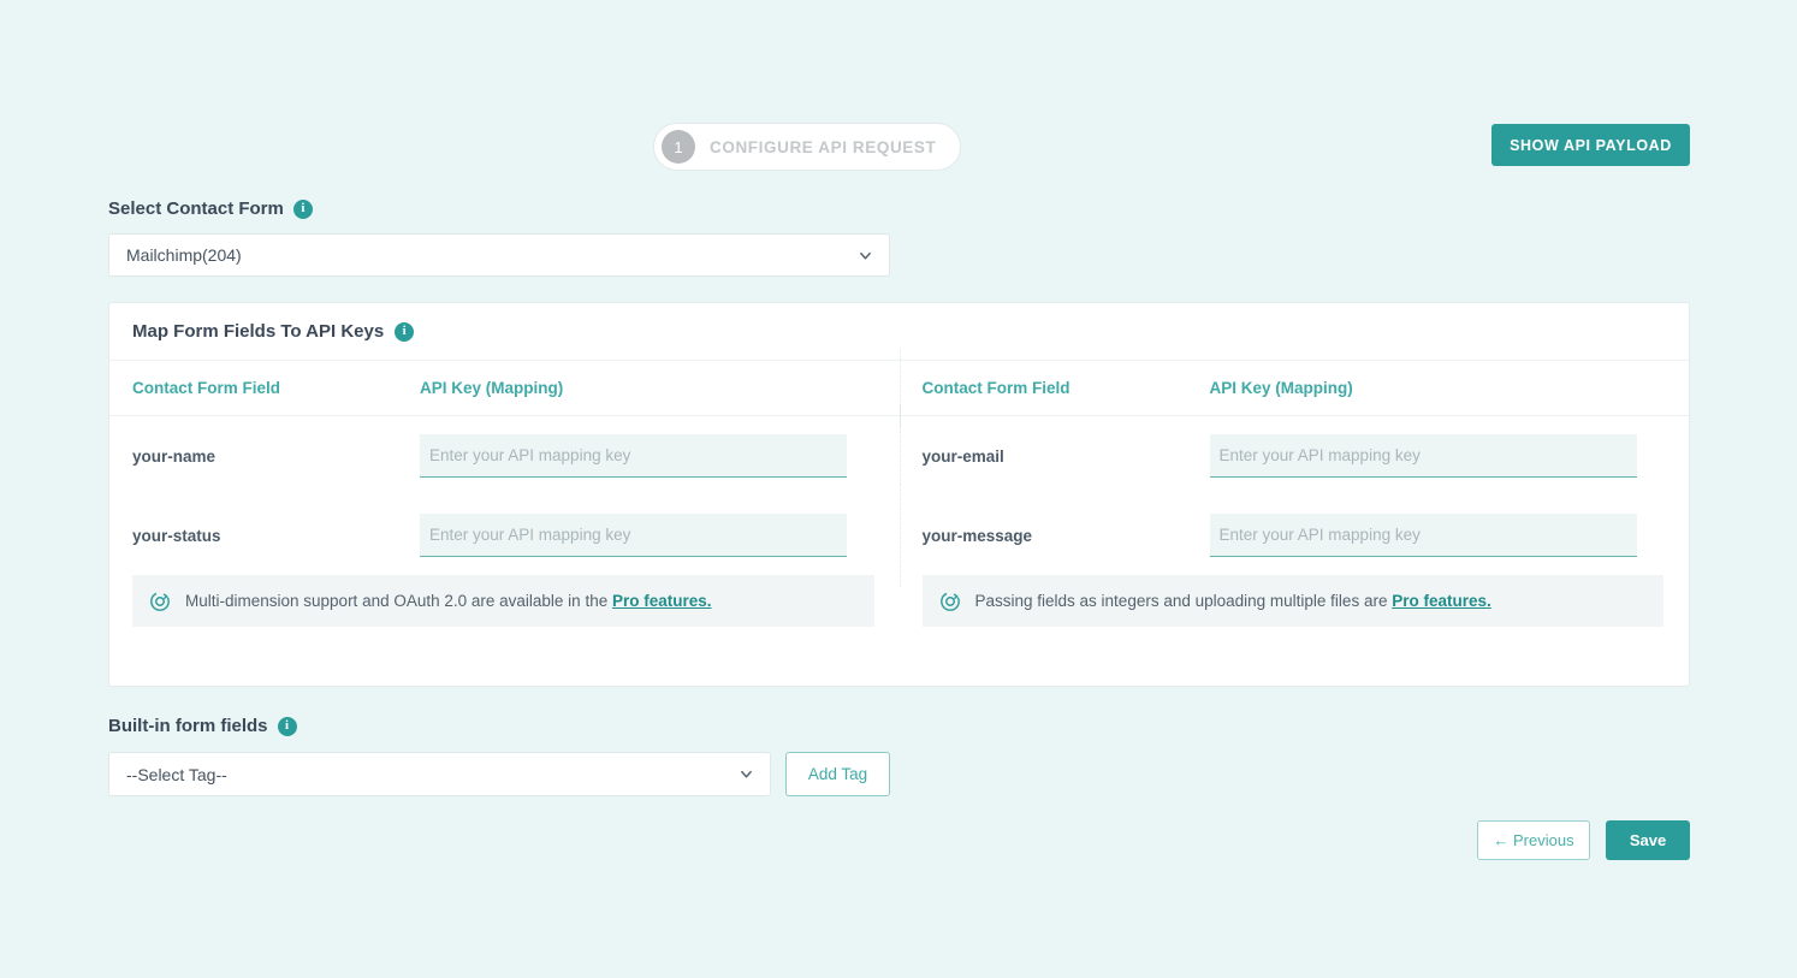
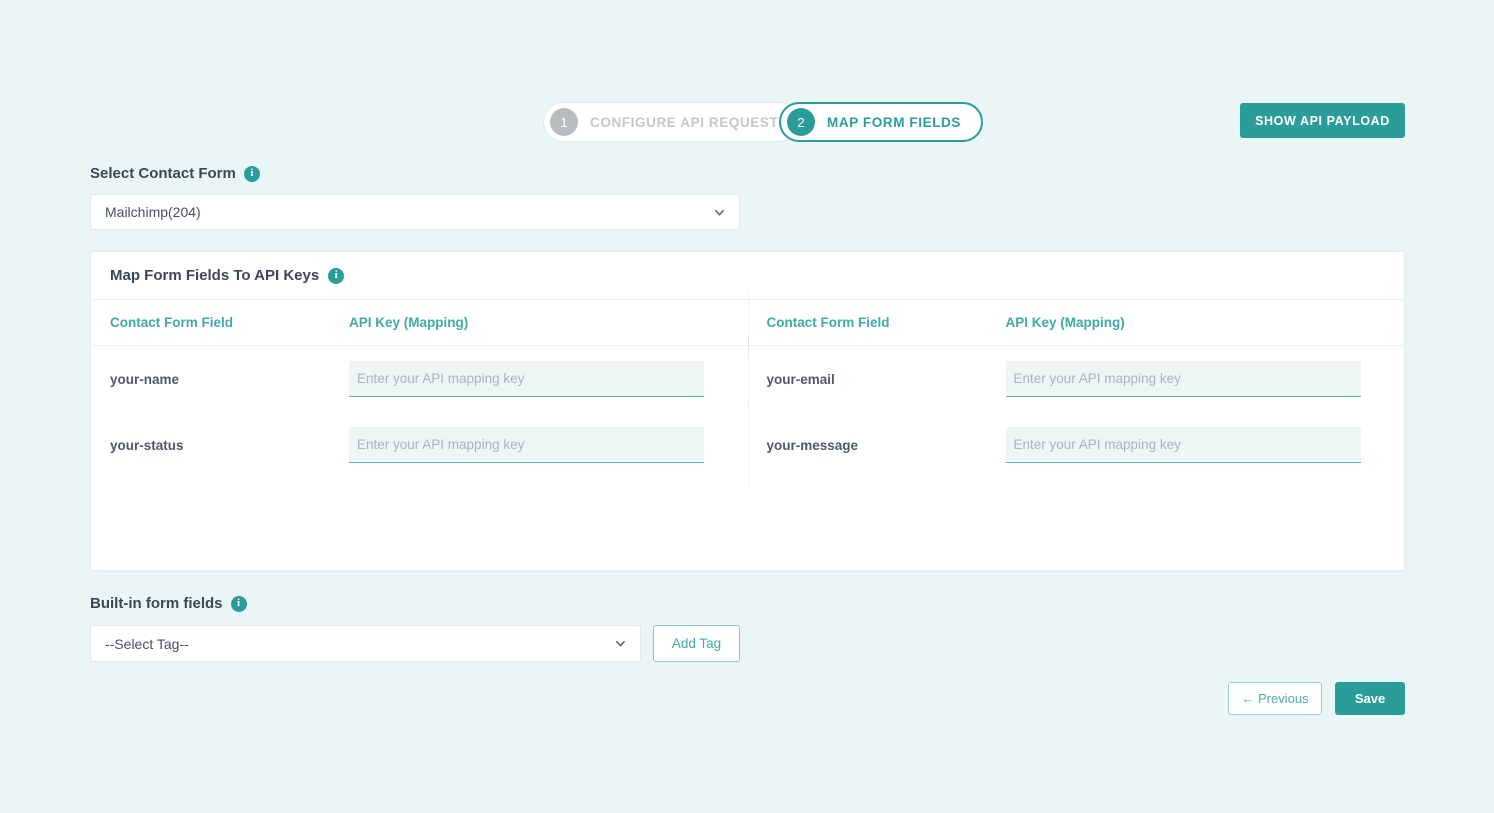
  1
  CONFIGURE API REQUEST
+ 2
+ MAP FORM FIELDS
  SHOW API PAYLOAD
  Select Contact Form
  i
  Mailchimp(204)
  Map Form Fields To API Keys
  i
  Contact Form Field
  API Key (Mapping)
  Contact Form Field
  API Key (Mapping)
  your-name
  Enter your API mapping key
  your-email
  Enter your API mapping key
  your-status
  Enter your API mapping key
  your-message
  Enter your API mapping key
- Multi-dimension support and OAuth 2.0 are available in the Pro features.
- Passing fields as integers and uploading multiple files are Pro features.
  Built-in form fields
  i
  --Select Tag--
  Add Tag
  ← Previous
  Save
